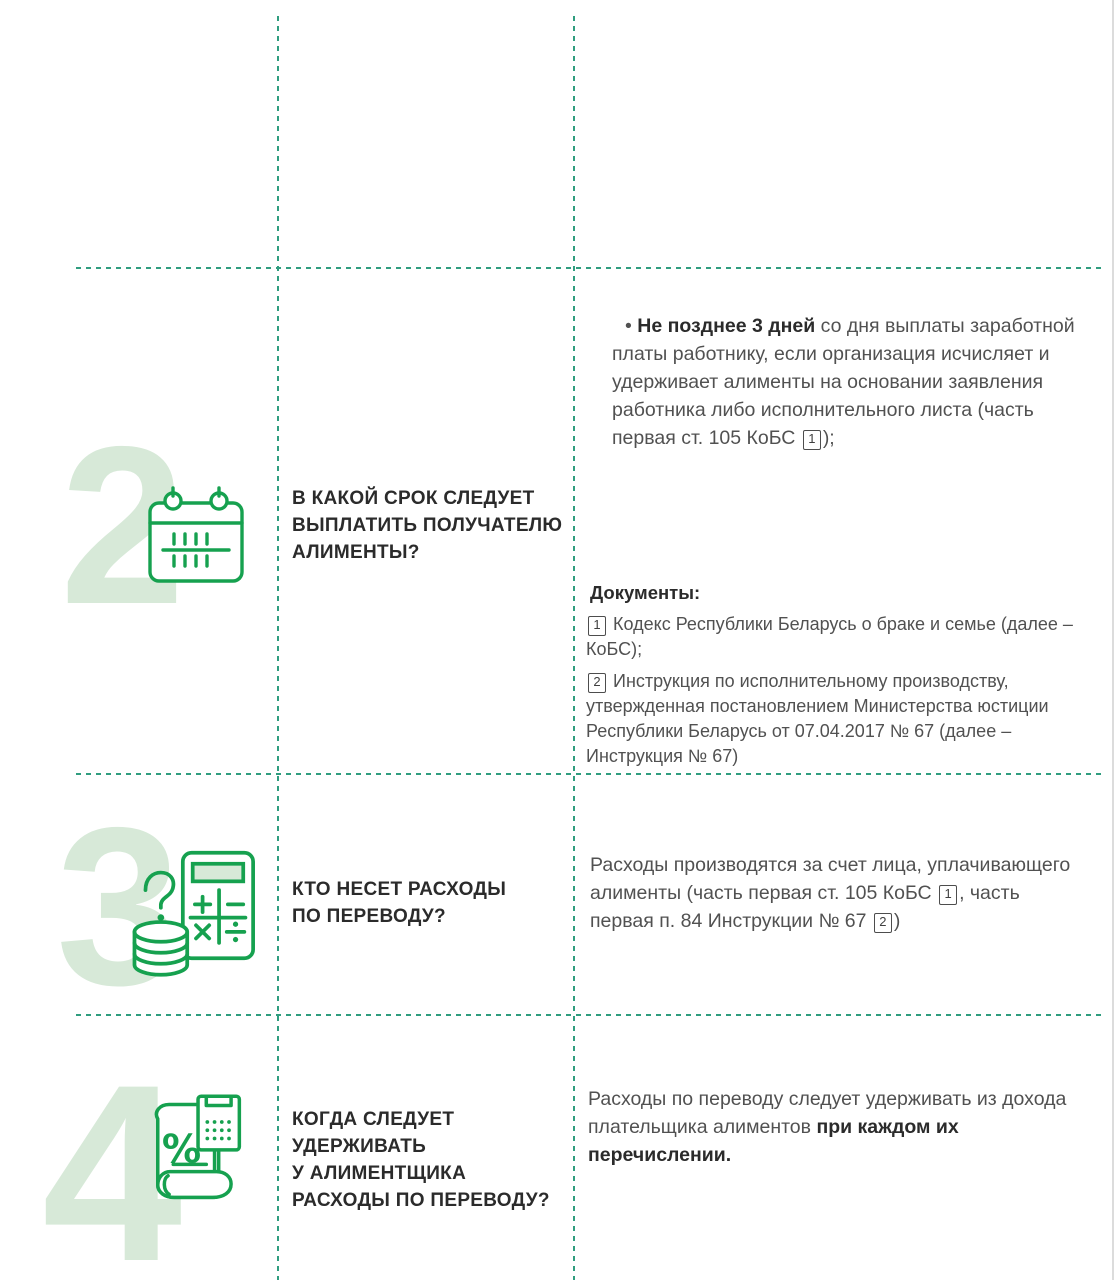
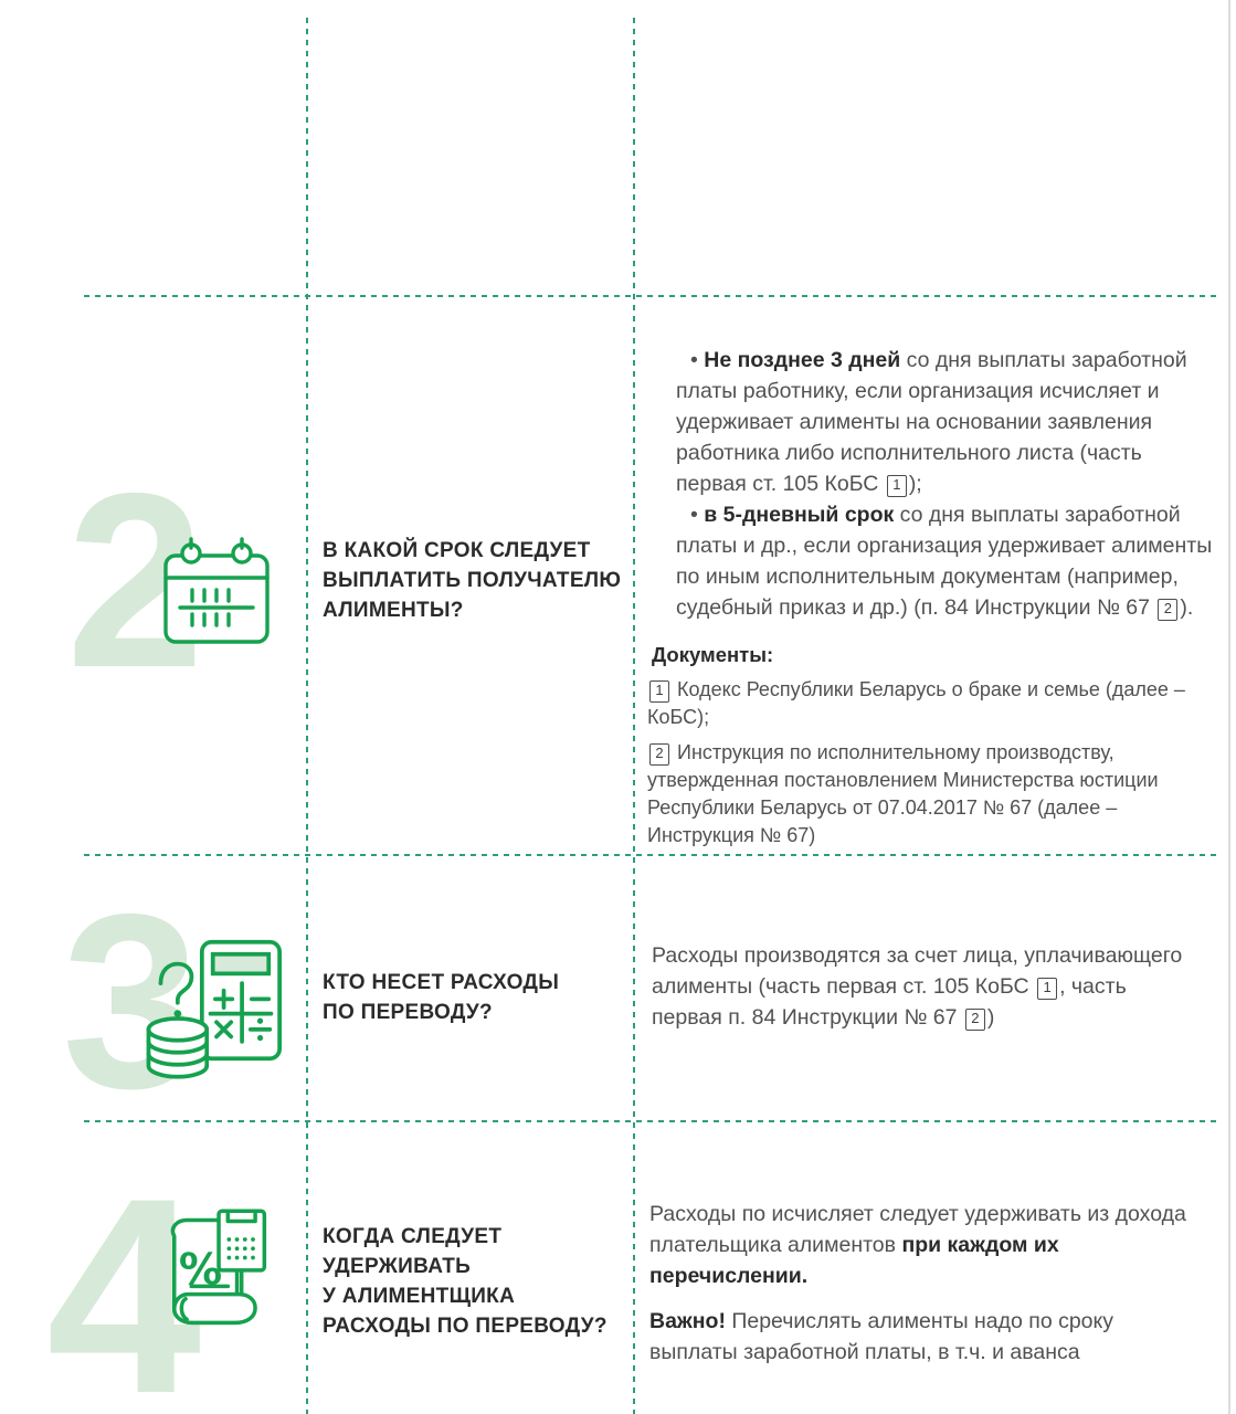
  2
  В КАКОЙ СРОК СЛЕДУЕТ
  ВЫПЛАТИТЬ ПОЛУЧАТЕЛЮ
  АЛИМЕНТЫ?
  • Не позднее 3 дней со дня выплаты заработной платы работнику, если организация исчисляет и удерживает алименты на основании заявления работника либо исполнительного листа (часть первая ст. 105 КоБС 1 );
+ • в 5-дневный срок со дня выплаты заработной платы и др., если организация удерживает алименты по иным исполнительным документам (например, судебный приказ и др.) (п. 84 Инструкции № 67 2 ).
  Документы:
  1 Кодекс Республики Беларусь о браке и семье (далее – КоБС);
  2 Инструкция по исполнительному производству, утвержденная постановлением Министерства юстиции Республики Беларусь от 07.04.2017 № 67 (далее – Инструкция № 67)
  3
  КТО НЕСЕТ РАСХОДЫ
  ПО ПЕРЕВОДУ?
  Расходы производятся за счет лица, уплачивающего алименты (часть первая ст. 105 КоБС 1 , часть первая п. 84 Инструк­ции № 67 2 )
  4
  %
  КОГДА СЛЕДУЕТ
  УДЕРЖИВАТЬ
  У АЛИМЕНТЩИКА
  РАСХОДЫ ПО ПЕРЕВОДУ?
- Расходы по переводу следует удерживать из дохода плательщика алиментов при каждом их перечислении.
+ Расходы по исчисляет следует удерживать из дохода плательщика алиментов при каждом их перечислении.
+ Важно! Перечислять алименты надо по сроку выплаты заработной платы, в т.ч. и аванса
